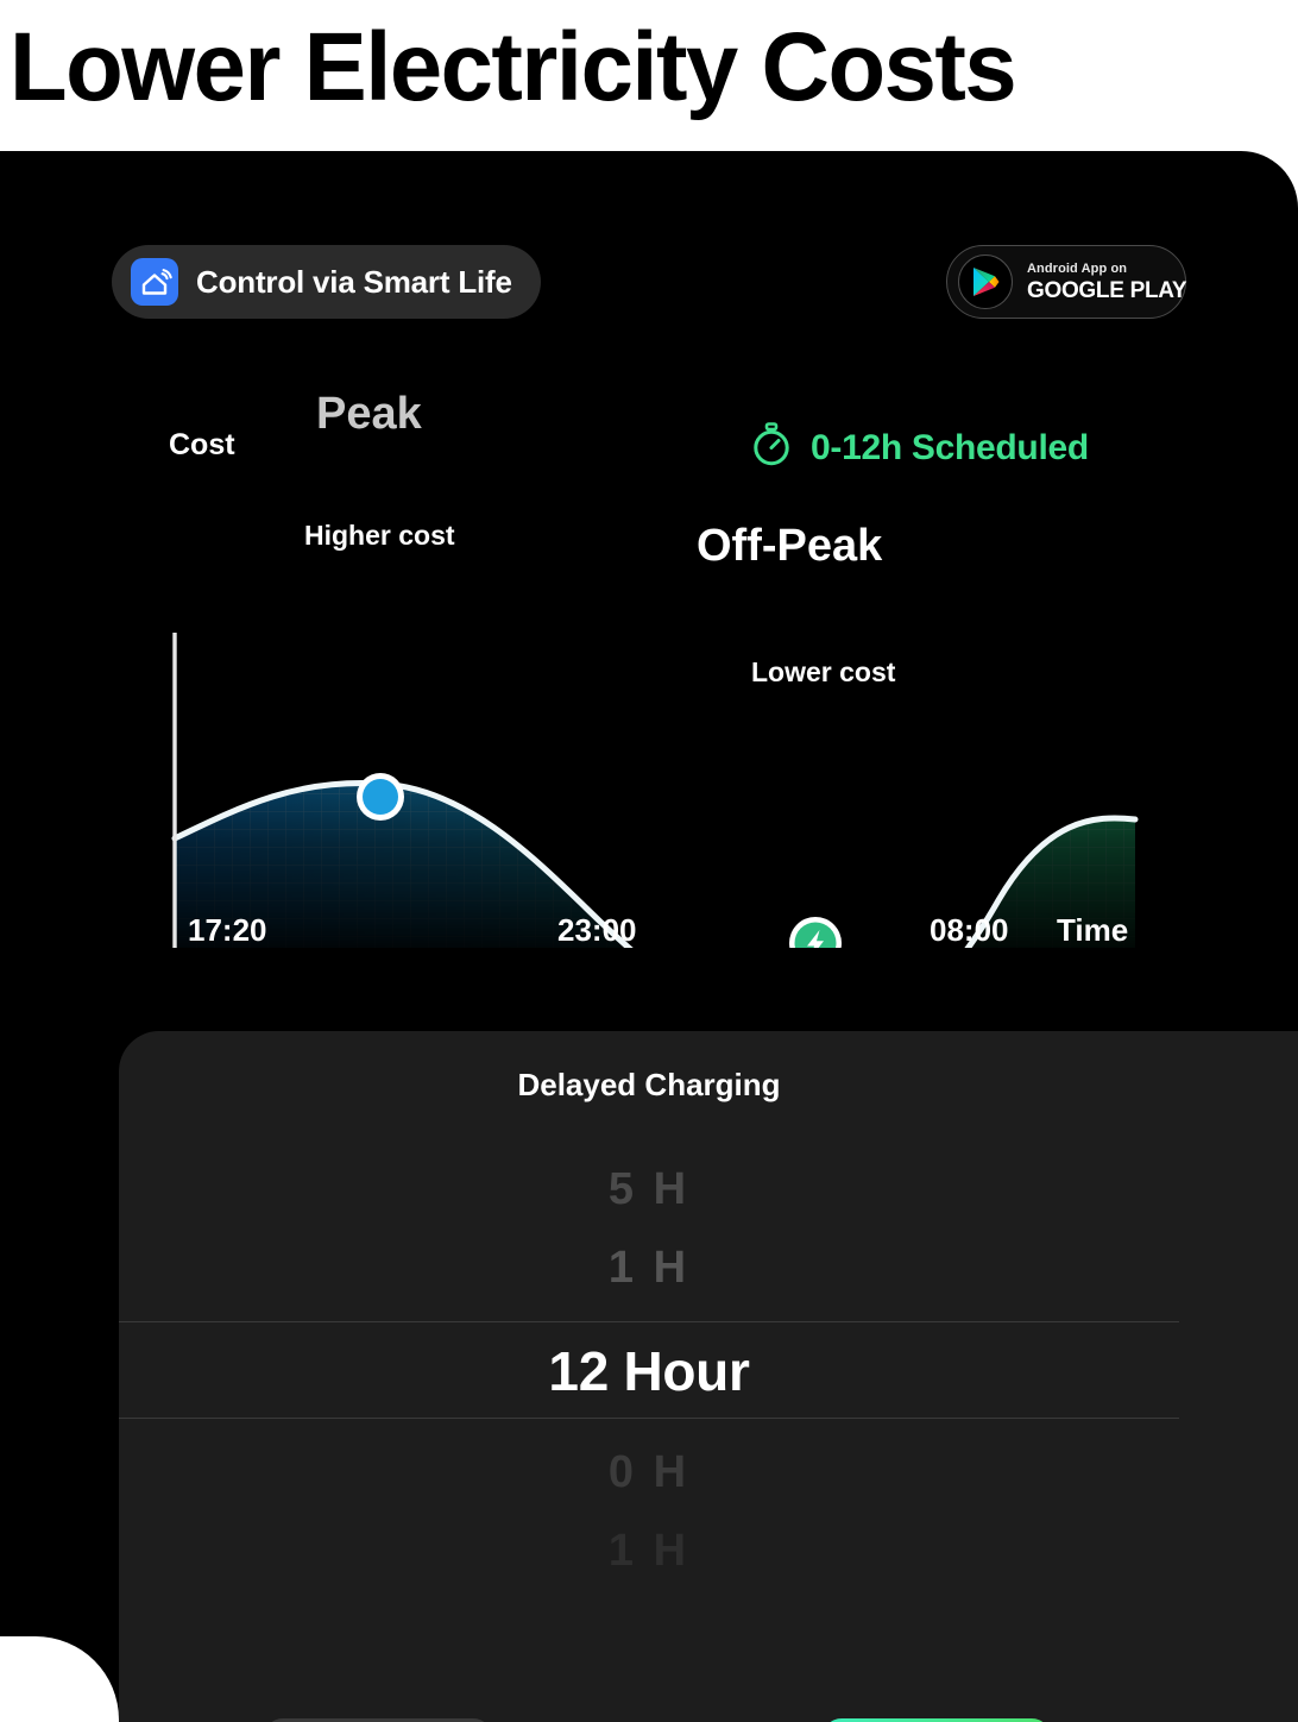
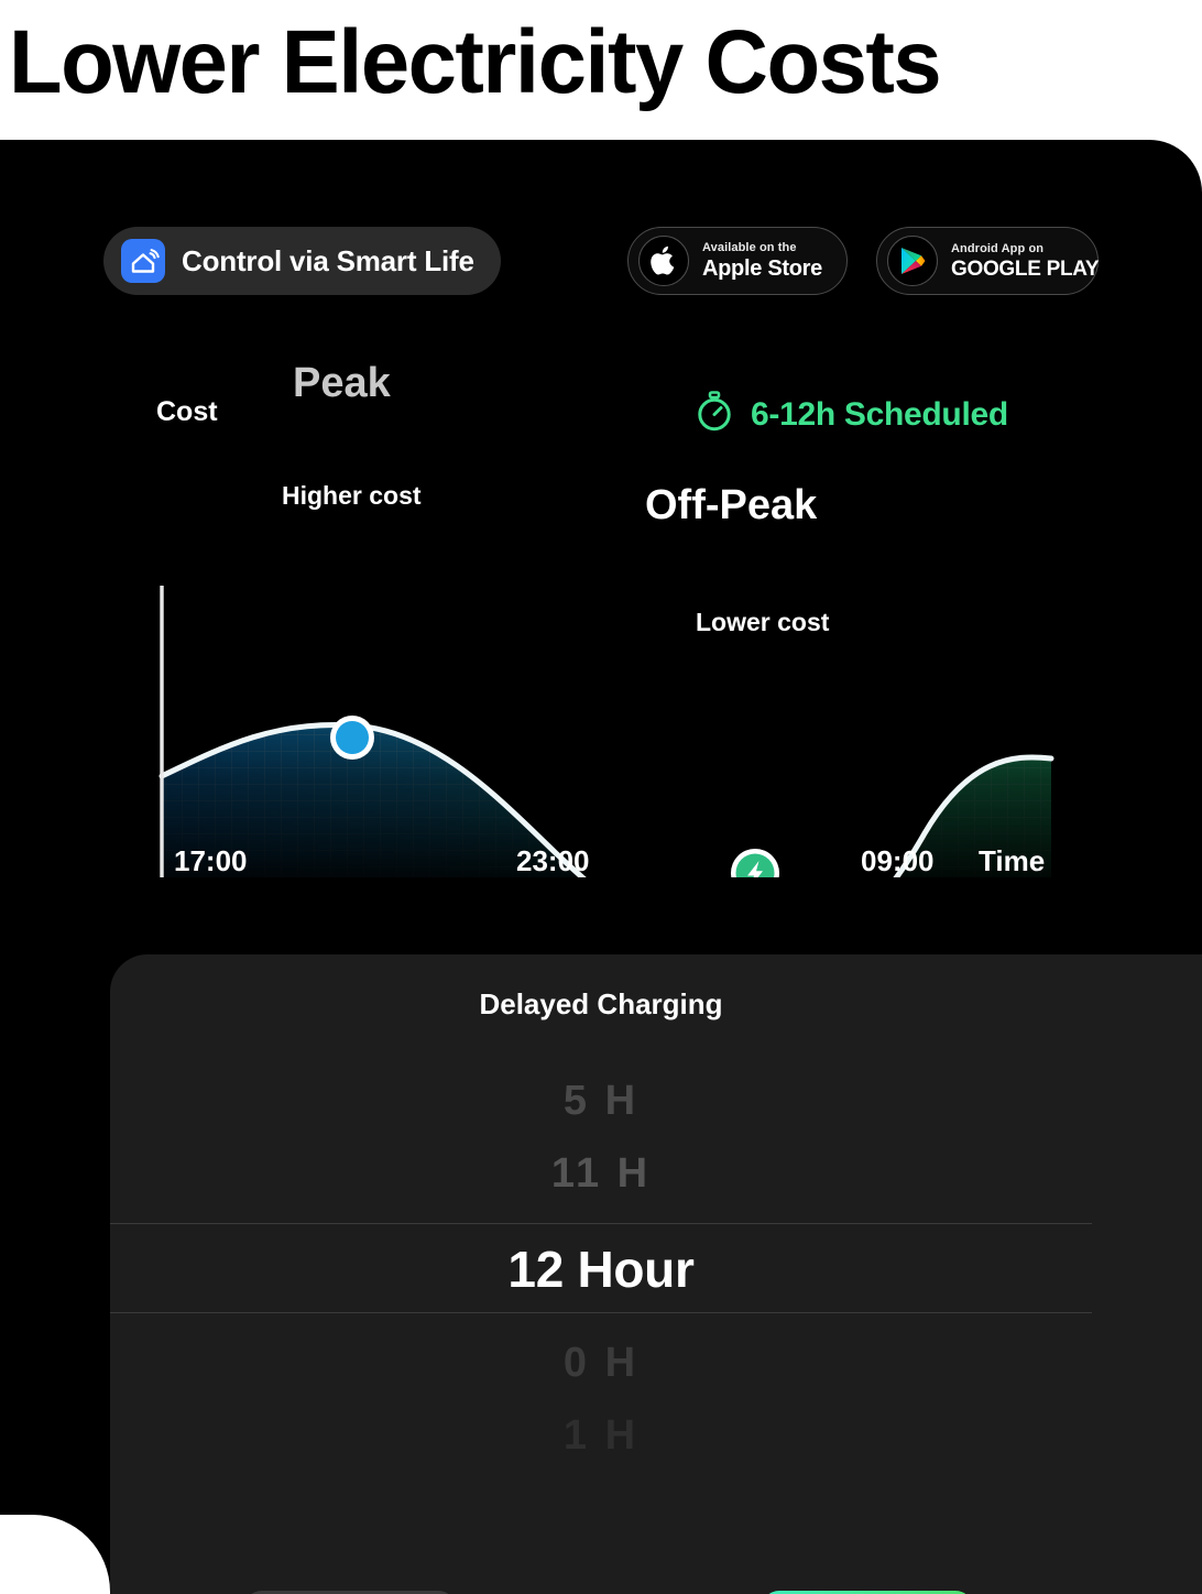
  Lower Electricity Costs
  Control via Smart Life
+ Available on the
+ Apple Store
  Android App on
  GOOGLE PLAY
  Cost
- 0-12h Scheduled
+ 6-12h Scheduled
  Peak
  Higher cost
  Off-Peak
  Lower cost
- 17:20
+ 17:00
  23:00
- 08:00
+ 09:00
  Time
  Delayed Charging
  5 H
- 1 H
+ 11 H
  12 Hour
  0 H
